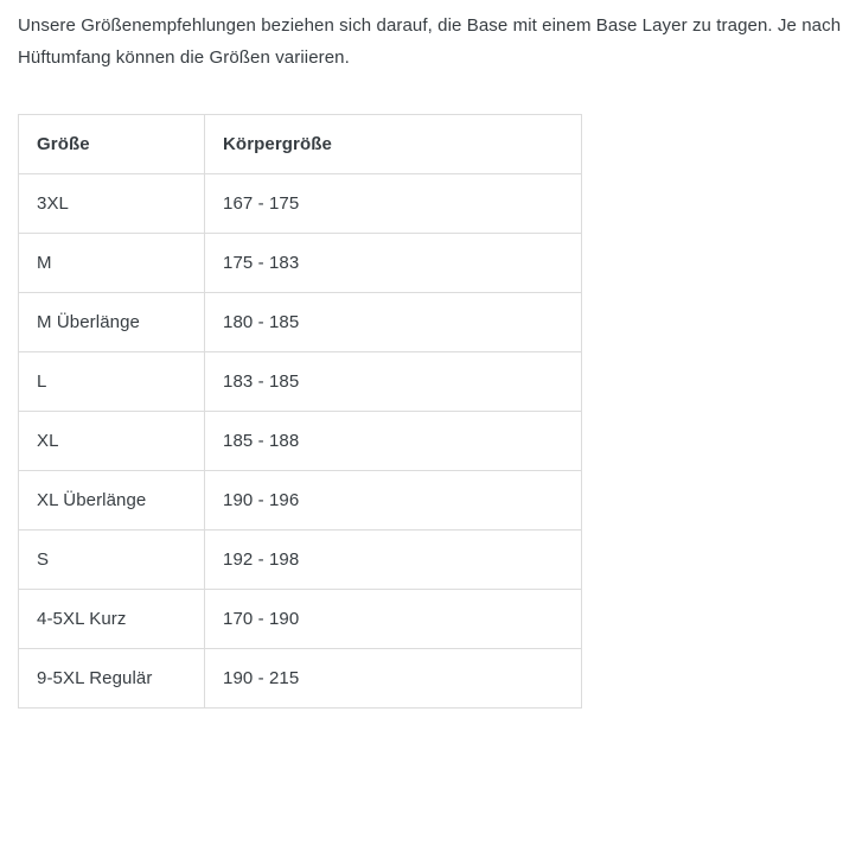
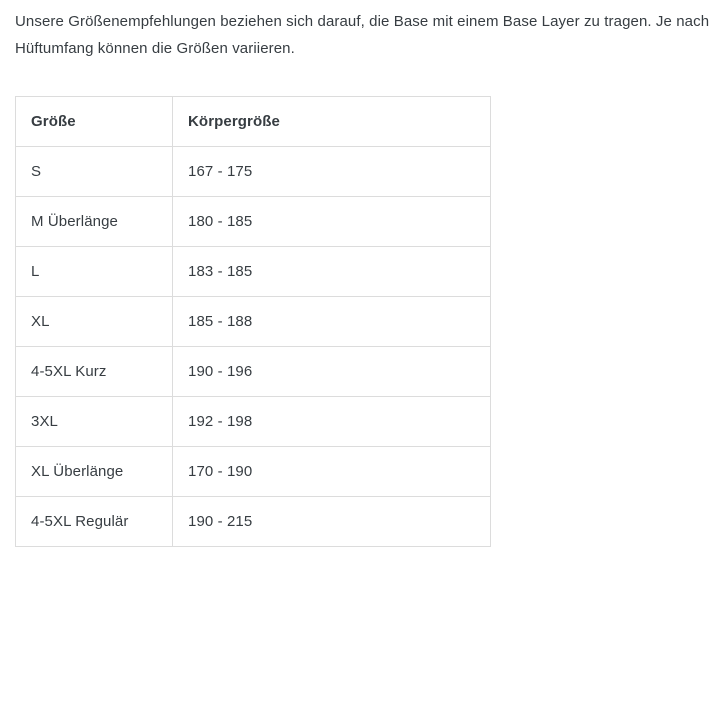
  Unsere Größenempfehlungen beziehen sich darauf, die Base mit einem Base Layer zu tragen. Je nach
  Hüftumfang können die Größen variieren.
  Größe	Körpergröße
- 3XL	167 - 175
+ S	167 - 175
- M	175 - 183
  M Überlänge	180 - 185
  L	183 - 185
  XL	185 - 188
- XL Überlänge	190 - 196
+ 4-5XL Kurz	190 - 196
- S	192 - 198
+ 3XL	192 - 198
- 4-5XL Kurz	170 - 190
+ XL Überlänge	170 - 190
- 9-5XL Regulär	190 - 215
+ 4-5XL Regulär	190 - 215
